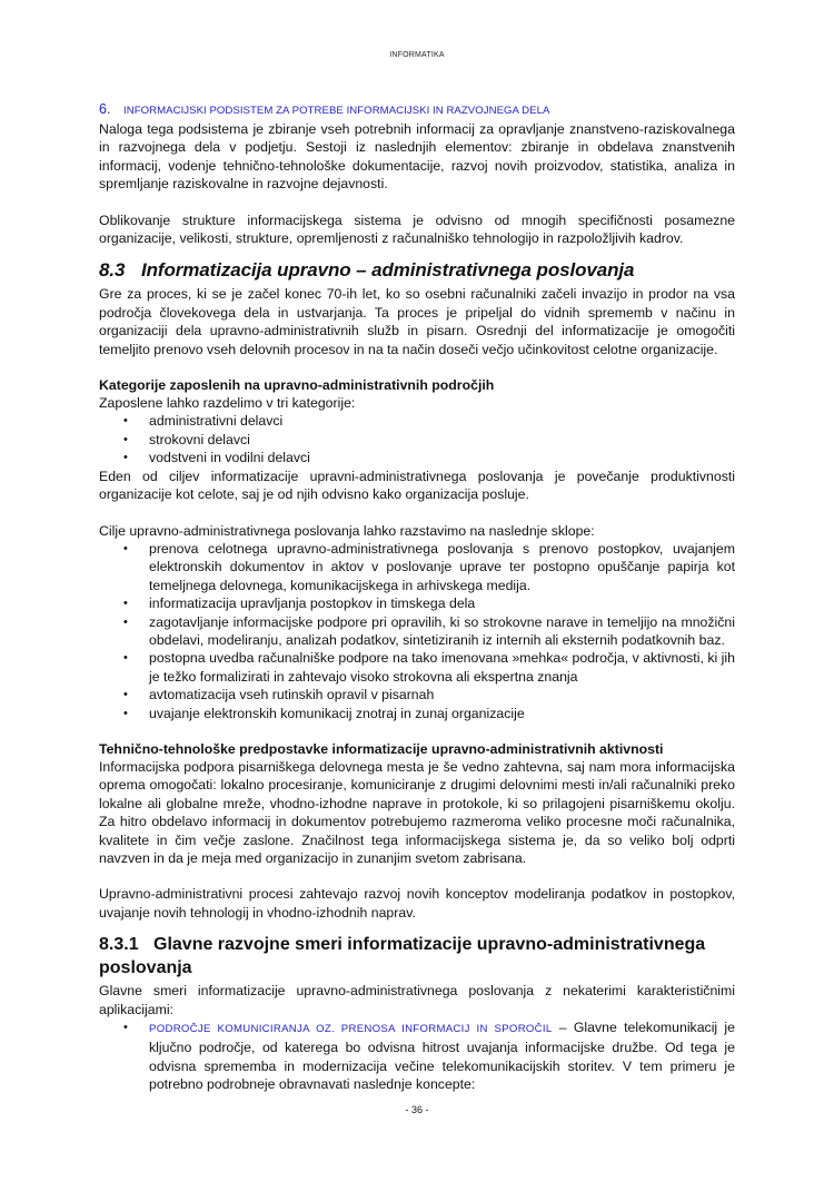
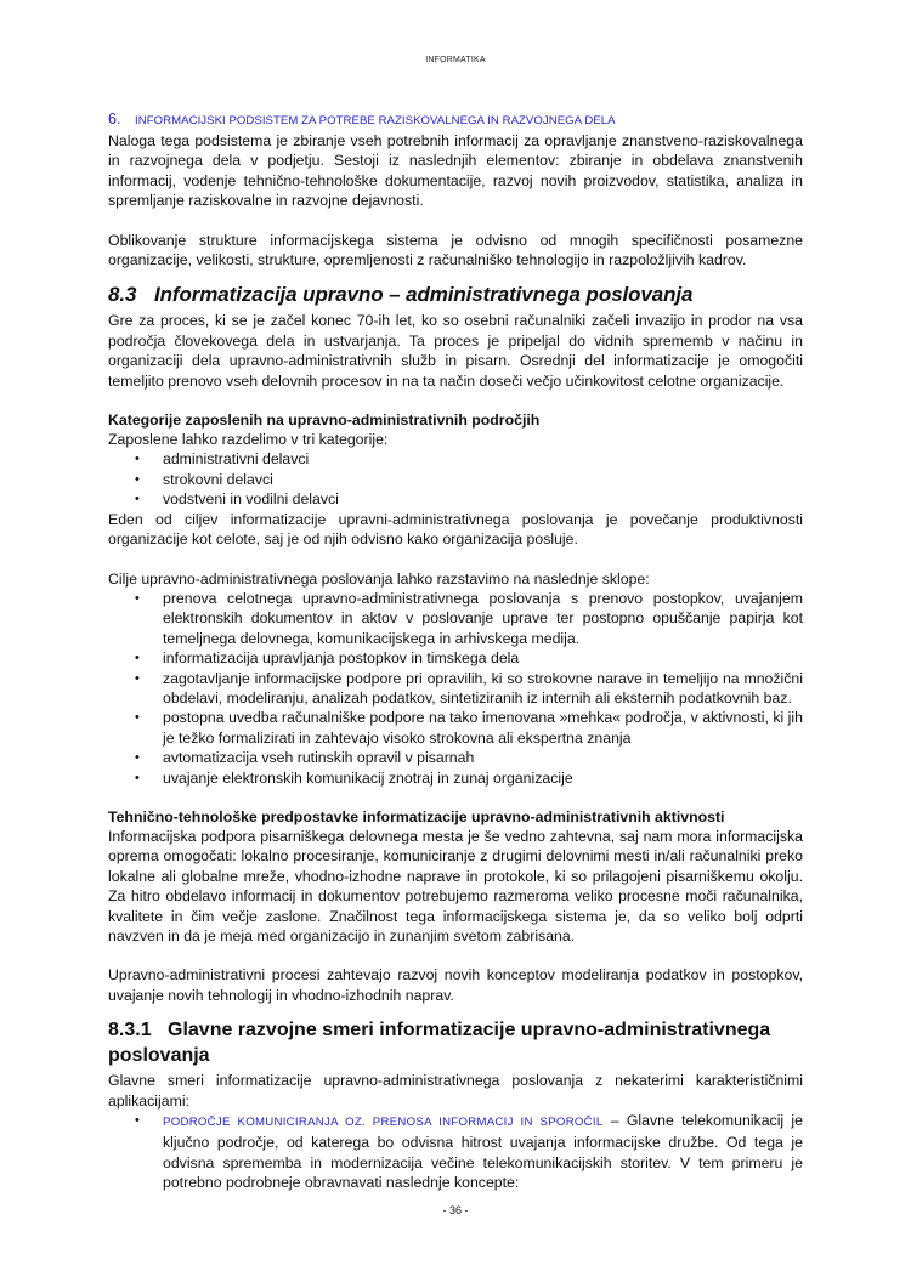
- 6. INFORMACIJSKI PODSISTEM ZA POTREBE INFORMACIJSKI IN RAZVOJNEGA DELA
+ 6. INFORMACIJSKI PODSISTEM ZA POTREBE RAZISKOVALNEGA IN RAZVOJNEGA DELA
  Naloga tega podsistema je zbiranje vseh potrebnih informacij za opravljanje znanstveno-raziskovalnega in razvojnega dela v podjetju. Sestoji iz naslednjih elementov: zbiranje in obdelava znanstvenih informacij, vodenje tehnično-tehnološke dokumentacije, razvoj novih proizvodov, statistika, analiza in spremljanje raziskovalne in razvojne dejavnosti.
  Oblikovanje strukture informacijskega sistema je odvisno od mnogih specifičnosti posamezne organizacije, velikosti, strukture, opremljenosti z računalniško tehnologijo in razpoložljivih kadrov.
  8.3 Informatizacija upravno – administrativnega poslovanja
  Gre za proces, ki se je začel konec 70-ih let, ko so osebni računalniki začeli invazijo in prodor na vsa področja človekovega dela in ustvarjanja. Ta proces je pripeljal do vidnih sprememb v načinu in organizaciji dela upravno-administrativnih služb in pisarn. Osrednji del informatizacije je omogočiti temeljito prenovo vseh delovnih procesov in na ta način doseči večjo učinkovitost celotne organizacije.
  Kategorije zaposlenih na upravno-administrativnih področjih
  Zaposlene lahko razdelimo v tri kategorije:
  •
  administrativni delavci
  •
  strokovni delavci
  •
  vodstveni in vodilni delavci
  Eden od ciljev informatizacije upravni-administrativnega poslovanja je povečanje produktivnosti organizacije kot celote, saj je od njih odvisno kako organizacija posluje.
  Cilje upravno-administrativnega poslovanja lahko razstavimo na naslednje sklope:
  •
  prenova celotnega upravno-administrativnega poslovanja s prenovo postopkov, uvajanjem elektronskih dokumentov in aktov v poslovanje uprave ter postopno opuščanje papirja kot temeljnega delovnega, komunikacijskega in arhivskega medija.
  •
  informatizacija upravljanja postopkov in timskega dela
  •
  zagotavljanje informacijske podpore pri opravilih, ki so strokovne narave in temeljijo na množični obdelavi, modeliranju, analizah podatkov, sintetiziranih iz internih ali eksternih podatkovnih baz.
  •
  postopna uvedba računalniške podpore na tako imenovana »mehka« področja, v aktivnosti, ki jih je težko formalizirati in zahtevajo visoko strokovna ali ekspertna znanja
  •
  avtomatizacija vseh rutinskih opravil v pisarnah
  •
  uvajanje elektronskih komunikacij znotraj in zunaj organizacije
  Tehnično-tehnološke predpostavke informatizacije upravno-administrativnih aktivnosti
  Informacijska podpora pisarniškega delovnega mesta je še vedno zahtevna, saj nam mora informacijska oprema omogočati: lokalno procesiranje, komuniciranje z drugimi delovnimi mesti in/ali računalniki preko lokalne ali globalne mreže, vhodno-izhodne naprave in protokole, ki so prilagojeni pisarniškemu okolju. Za hitro obdelavo informacij in dokumentov potrebujemo razmeroma veliko procesne moči računalnika, kvalitete in čim večje zaslone. Značilnost tega informacijskega sistema je, da so veliko bolj odprti navzven in da je meja med organizacijo in zunanjim svetom zabrisana.
  Upravno-administrativni procesi zahtevajo razvoj novih konceptov modeliranja podatkov in postopkov, uvajanje novih tehnologij in vhodno-izhodnih naprav.
  8.3.1 Glavne razvojne smeri informatizacije upravno-administrativnega poslovanja
  Glavne smeri informatizacije upravno-administrativnega poslovanja z nekaterimi karakterističnimi aplikacijami:
  •
  PODROČJE KOMUNICIRANJA OZ. PRENOSA INFORMACIJ IN SPOROČIL – Glavne telekomunikacij je ključno področje, od katerega bo odvisna hitrost uvajanja informacijske družbe. Od tega je odvisna sprememba in modernizacija večine telekomunikacijskih storitev. V tem primeru je potrebno podrobneje obravnavati naslednje koncepte:
  - 36 -
